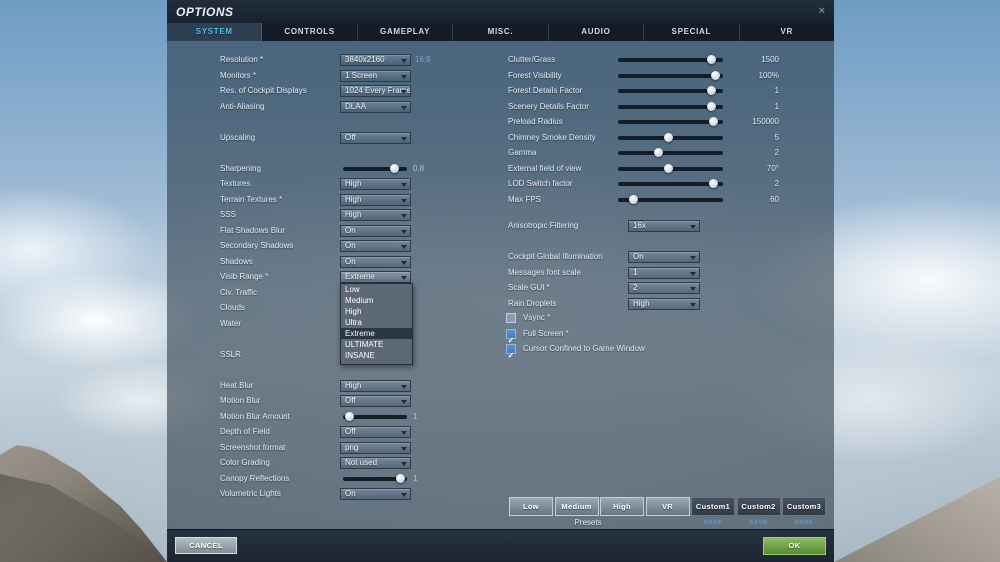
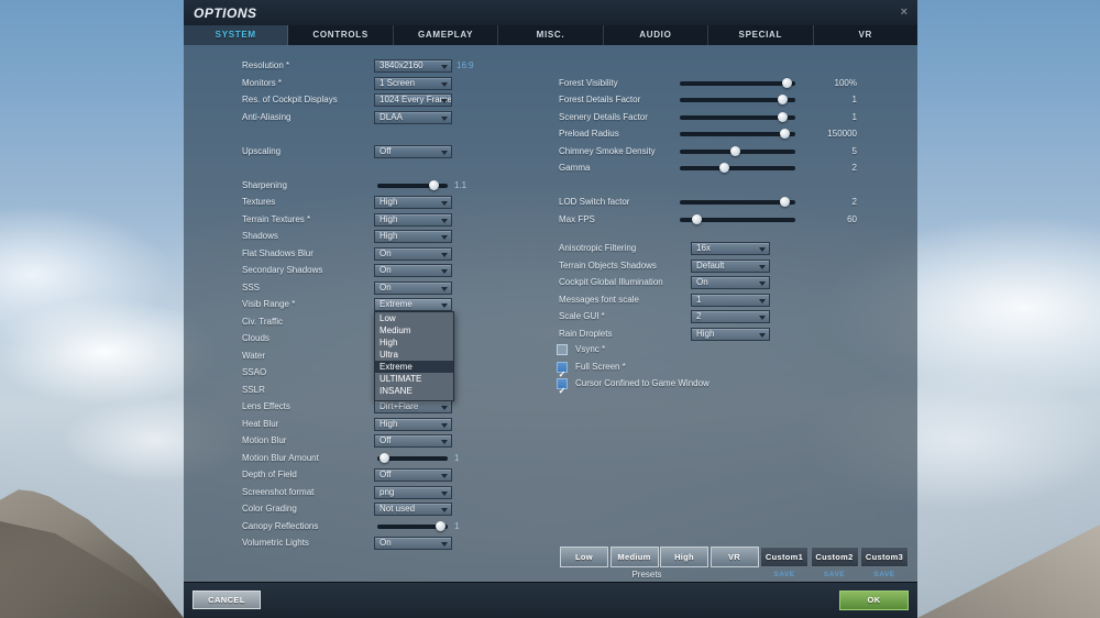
  OPTIONS
  ×
  SYSTEM
  CONTROLS
  GAMEPLAY
  MISC.
  AUDIO
  SPECIAL
  VR
  Resolution *
  3840x2160
  16:9
  Monitors *
  1 Screen
  Res. of Cockpit Displays
  1024 Every Frame
  Anti-Aliasing
  DLAA
  Upscaling
  Off
  Sharpening
- 0.8
+ 1.1
  Textures
  High
  Terrain Textures *
  High
- SSS
+ Shadows
  High
  Flat Shadows Blur
  On
  Secondary Shadows
  On
- Shadows
+ SSS
  On
  Visib Range *
  Extreme
  Civ. Traffic
  Clouds
  Water
+ SSAO
  SSLR
+ Lens Effects
+ Dirt+Flare
  Heat Blur
  High
  Motion Blur
  Off
  Motion Blur Amount
  1
  Depth of Field
  Off
  Screenshot format
  png
  Color Grading
  Not used
  Canopy Reflections
  1
  Volumetric Lights
  On
  Low
  Medium
  High
  Ultra
  Extreme
  ULTIMATE
  INSANE
- Clutter/Grass
- 1500
  Forest Visibility
  100%
  Forest Details Factor
  1
  Scenery Details Factor
  1
  Preload Radius
  150000
  Chimney Smoke Density
  5
  Gamma
  2
- External field of view
- 70°
  LOD Switch factor
  2
  Max FPS
  60
  Anisotropic Filtering
  16x
+ Terrain Objects Shadows
+ Default
  Cockpit Global Illumination
  On
  Messages font scale
  1
  Scale GUI *
  2
  Rain Droplets
  High
  Vsync *
  Full Screen *
  Cursor Confined to Game Window
  Low
  Medium
  High
  VR
  Custom1
  Custom2
  Custom3
  Presets
  CANCEL
  OK
